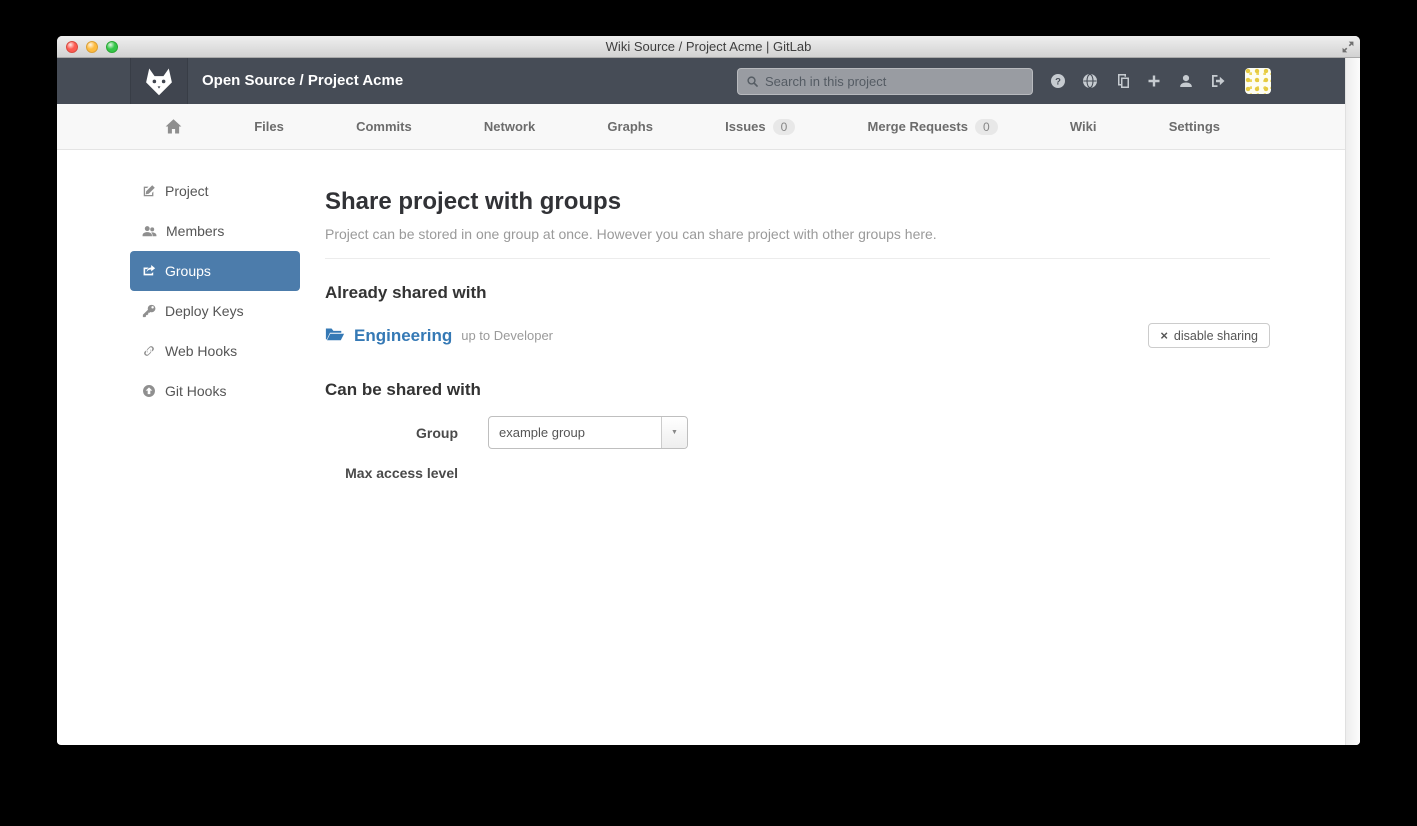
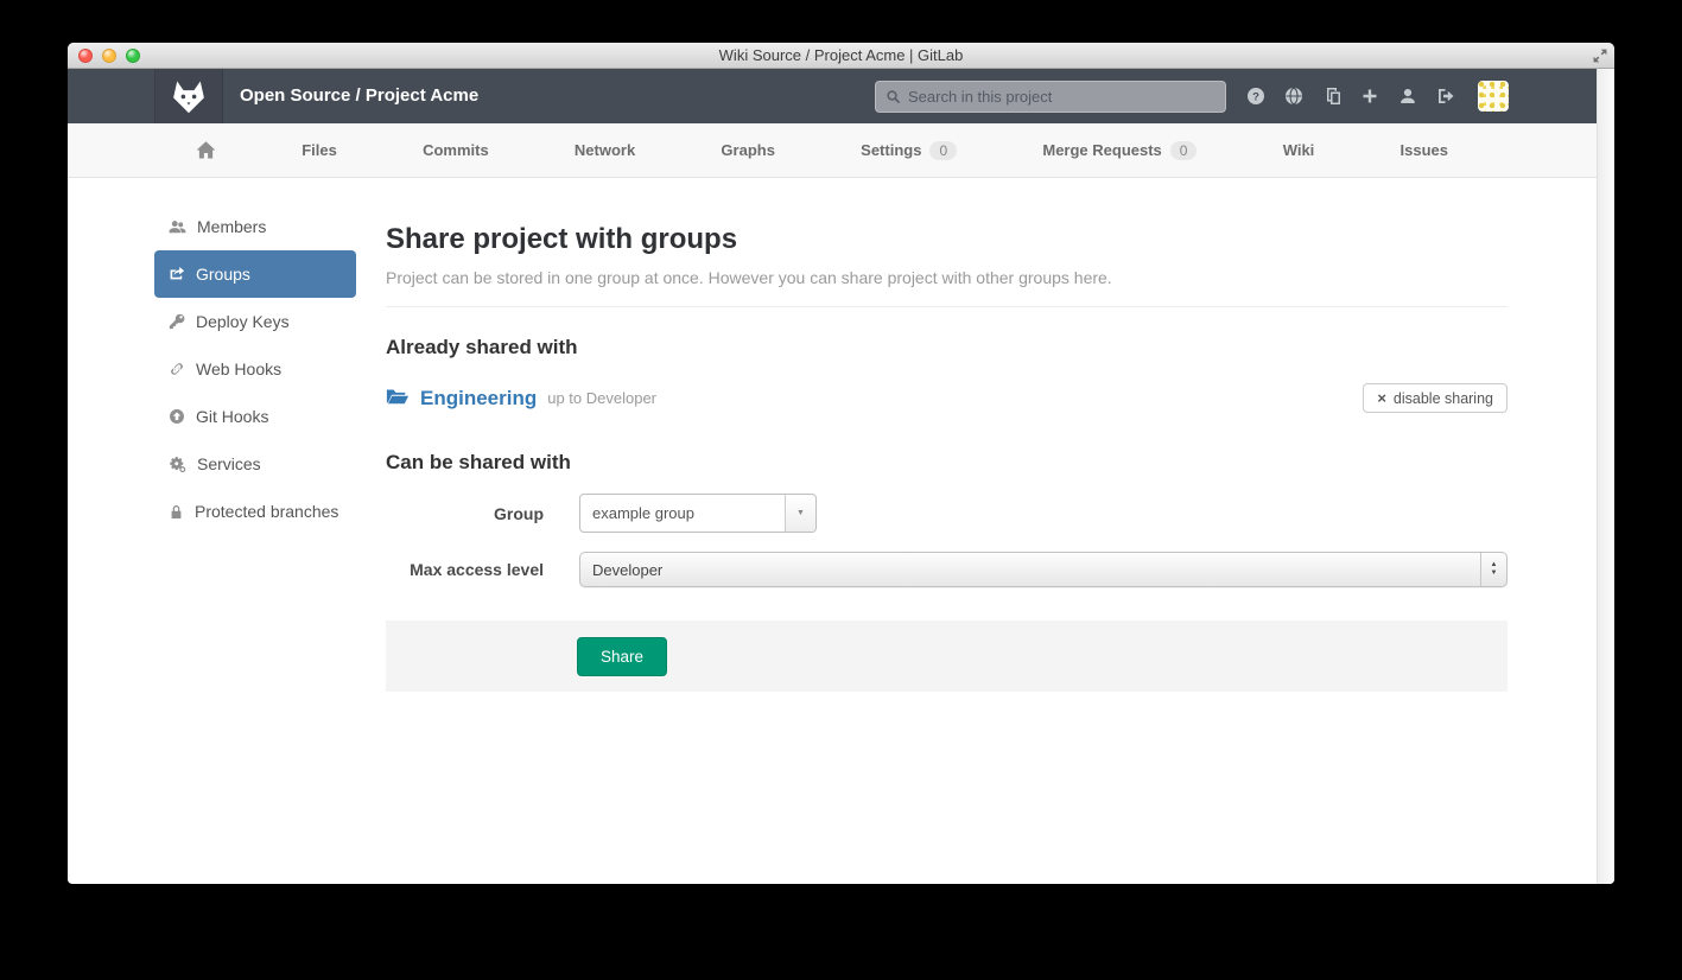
  Wiki Source / Project Acme | GitLab
  Open Source / Project Acme
  Search in this project
  ?
  Files
  Commits
  Network
  Graphs
- Issues
+ Settings
  0
  Merge Requests
  0
  Wiki
- Settings
+ Issues
- Project
  Members
  Groups
  Deploy Keys
  Web Hooks
  Git Hooks
+ Services
+ Protected branches
  Share project with groups
  Project can be stored in one group at once. However you can share project with other groups here.
  Already shared with
  Engineering
  up to Developer
  ×
  disable sharing
  Can be shared with
  Group
  example group
  Max access level
+ Developer
+ Share
